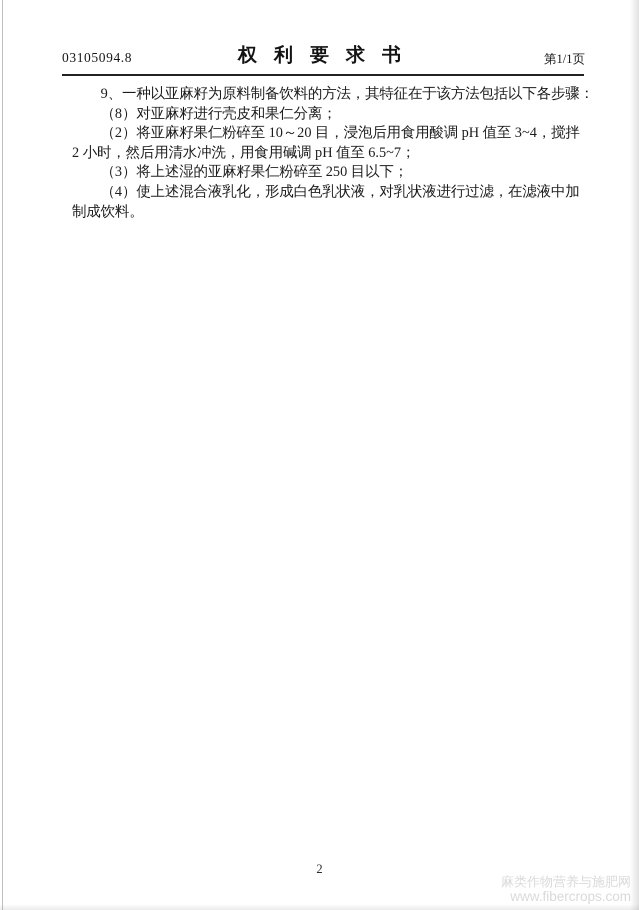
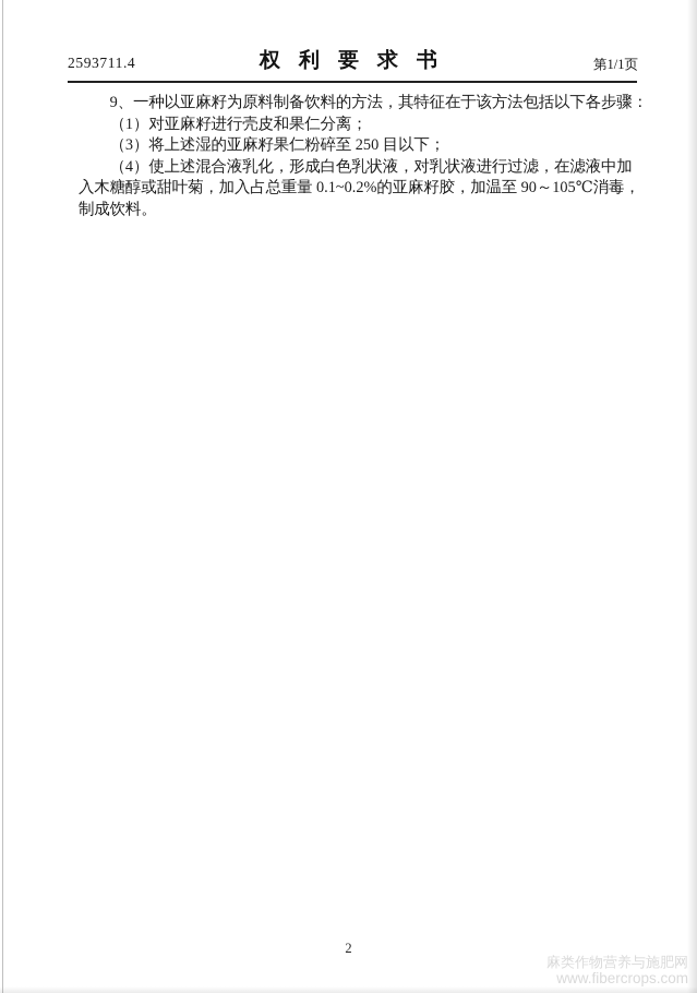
- 03105094.8
+ 2593711.4
  权利要求书
  第1/1页
  9、一种以亚麻籽为原料制备饮料的方法，其特征在于该方法包括以下各步骤：
- （8）对亚麻籽进行壳皮和果仁分离；
+ （1）对亚麻籽进行壳皮和果仁分离；
- （2）将亚麻籽果仁粉碎至 10～20 目，浸泡后用食用酸调 pH 值至 3~4，搅拌
- 2 小时，然后用清水冲洗，用食用碱调 pH 值至 6.5~7；
  （3）将上述湿的亚麻籽果仁粉碎至 250 目以下；
  （4）使上述混合液乳化，形成白色乳状液，对乳状液进行过滤，在滤液中加
+ 入木糖醇或甜叶菊，加入占总重量 0.1~0.2%的亚麻籽胶，加温至 90～105℃消毒，
  制成饮料。
  2
  麻类作物营养与施肥网
  www.fibercrops.com
